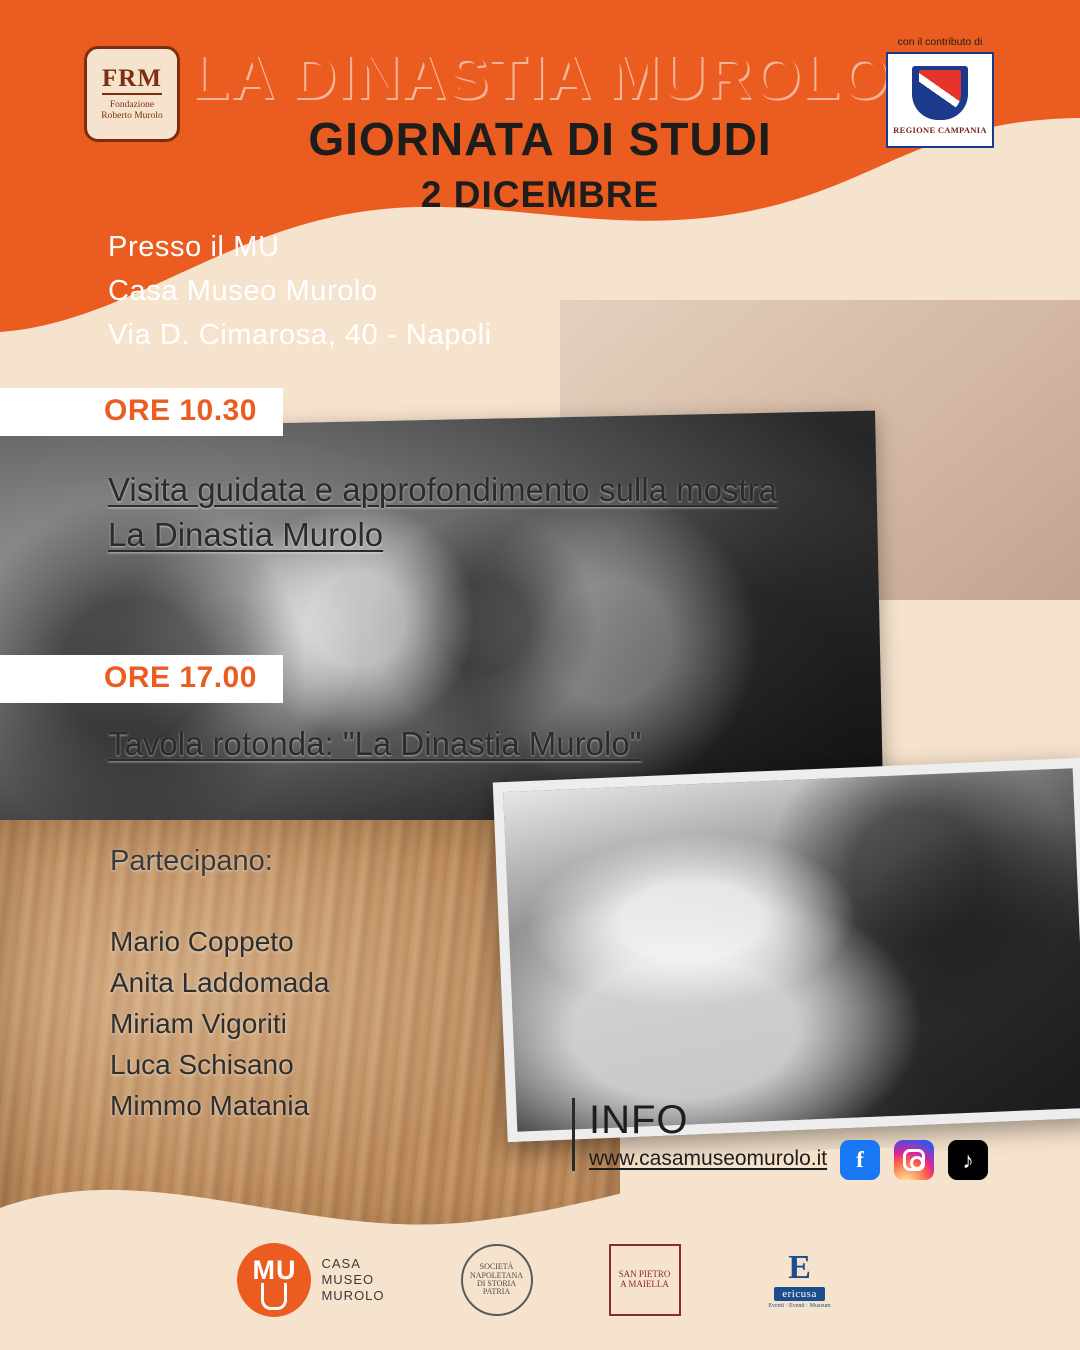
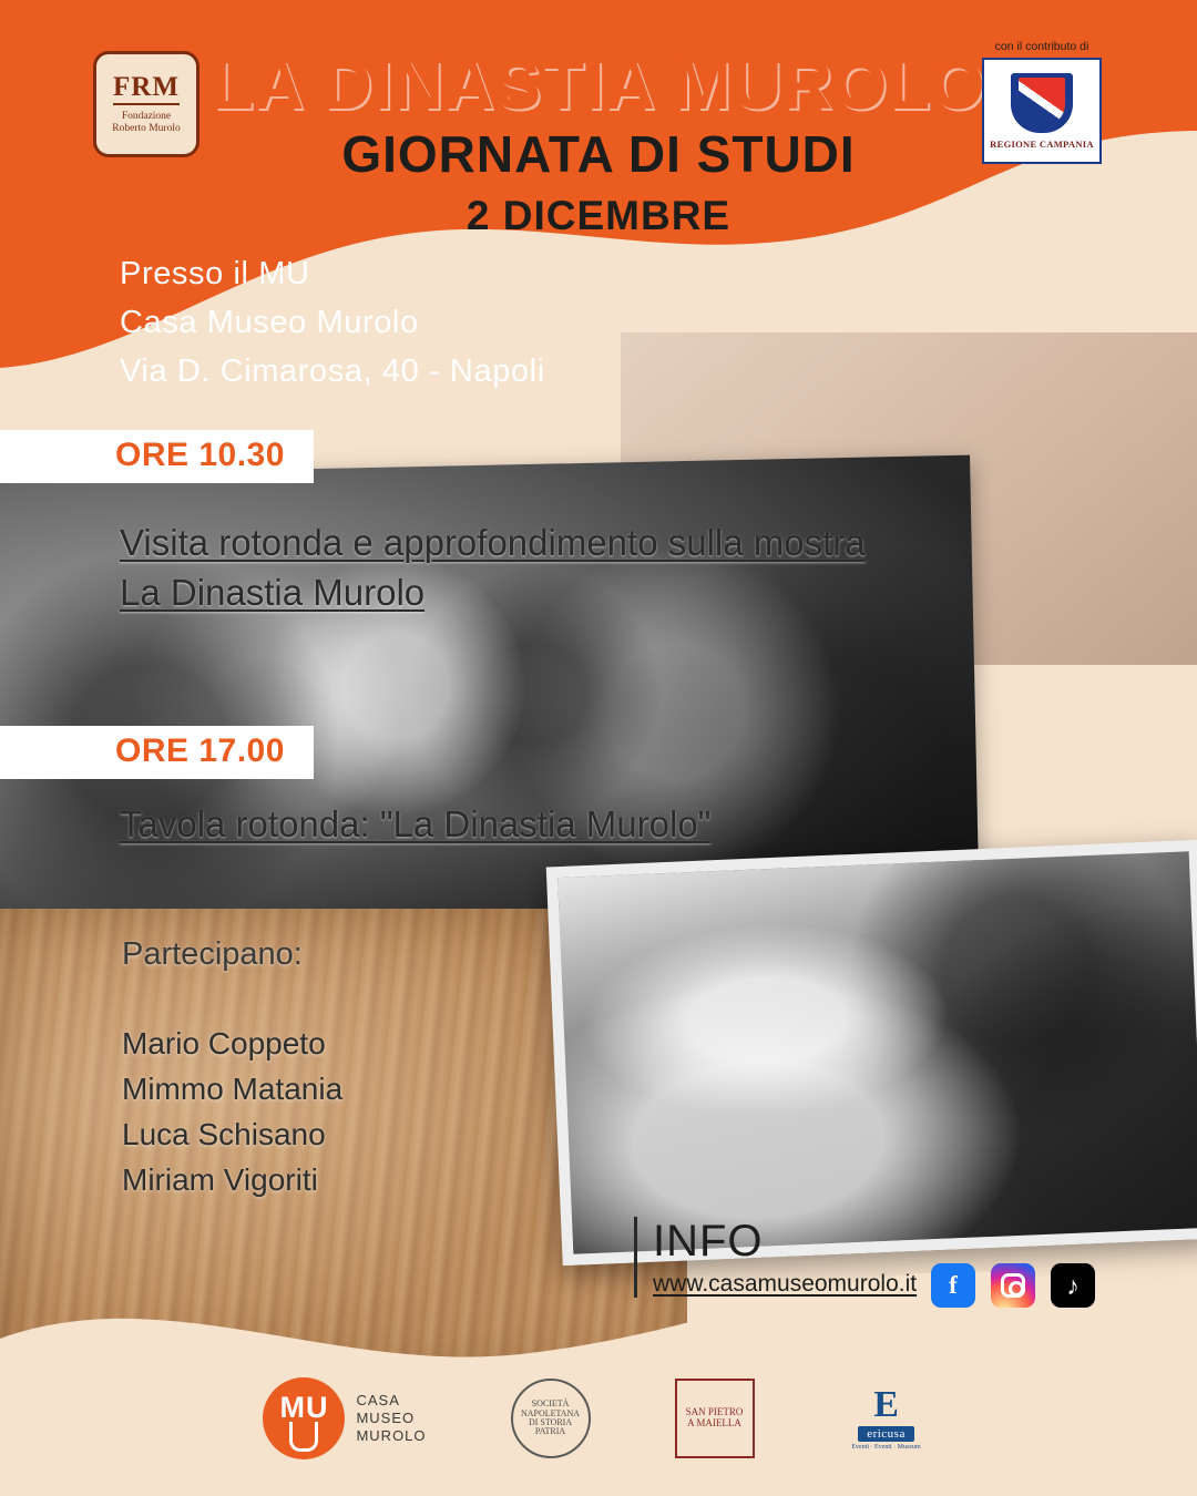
  FRM
  Fondazione
  Roberto Murolo
  LA DINASTIA MUROLO
  GIORNATA DI STUDI
  2 DICEMBRE
  con il contributo di
  REGIONE CAMPANIA
  Presso il MU
  Casa Museo Murolo
  Via D. Cimarosa, 40 - Napoli
  ORE 10.30
- Visita guidata e approfondimento sulla mostra
+ Visita rotonda e approfondimento sulla mostra
  La Dinastia Murolo
  ORE 17.00
  Tavola rotonda: "La Dinastia Murolo"
  Partecipano:
  Mario Coppeto
- Anita Laddomada
- Miriam Vigoriti
+ Mimmo Matania
  Luca Schisano
- Mimmo Matania
+ Miriam Vigoriti
  INFO
  www.casamuseomurolo.it
  f
  ♪
  MU
  CASA
  MUSEO
  MUROLO
  SOCIETÀ NAPOLETANA DI STORIA PATRIA
  SAN PIETRO A MAIELLA
  E
  ericusa
